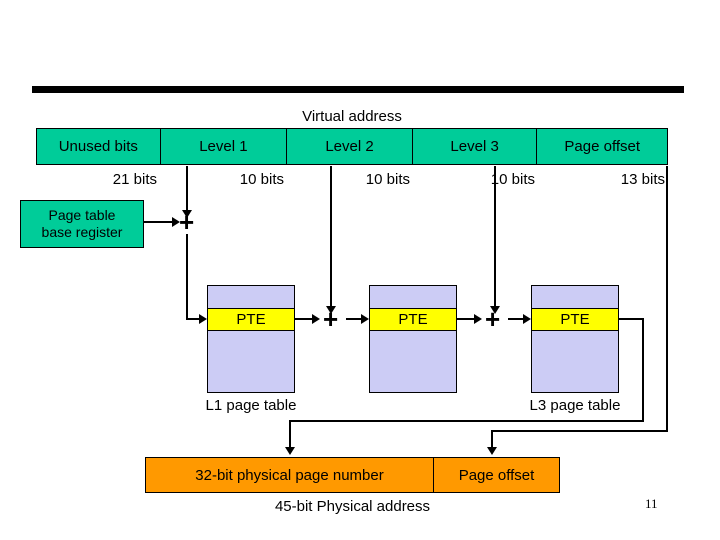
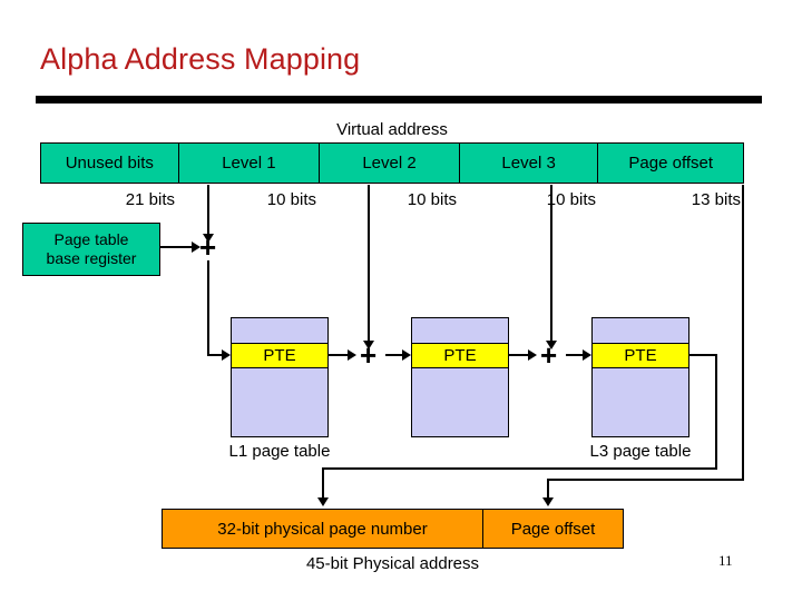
+ Alpha Address Mapping
  Virtual address
  Unused bits
  Level 1
  Level 2
  Level 3
  Page offset
  21 bits
  10 bits
  10 bits
  0 bits
  13 bits
  Page table
  base register
  +
  PTE
  L1 page table
  +
  PTE
  +
  PTE
  L3 page table
  32-bit physical page number
  Page offset
  45-bit Physical address
  11
